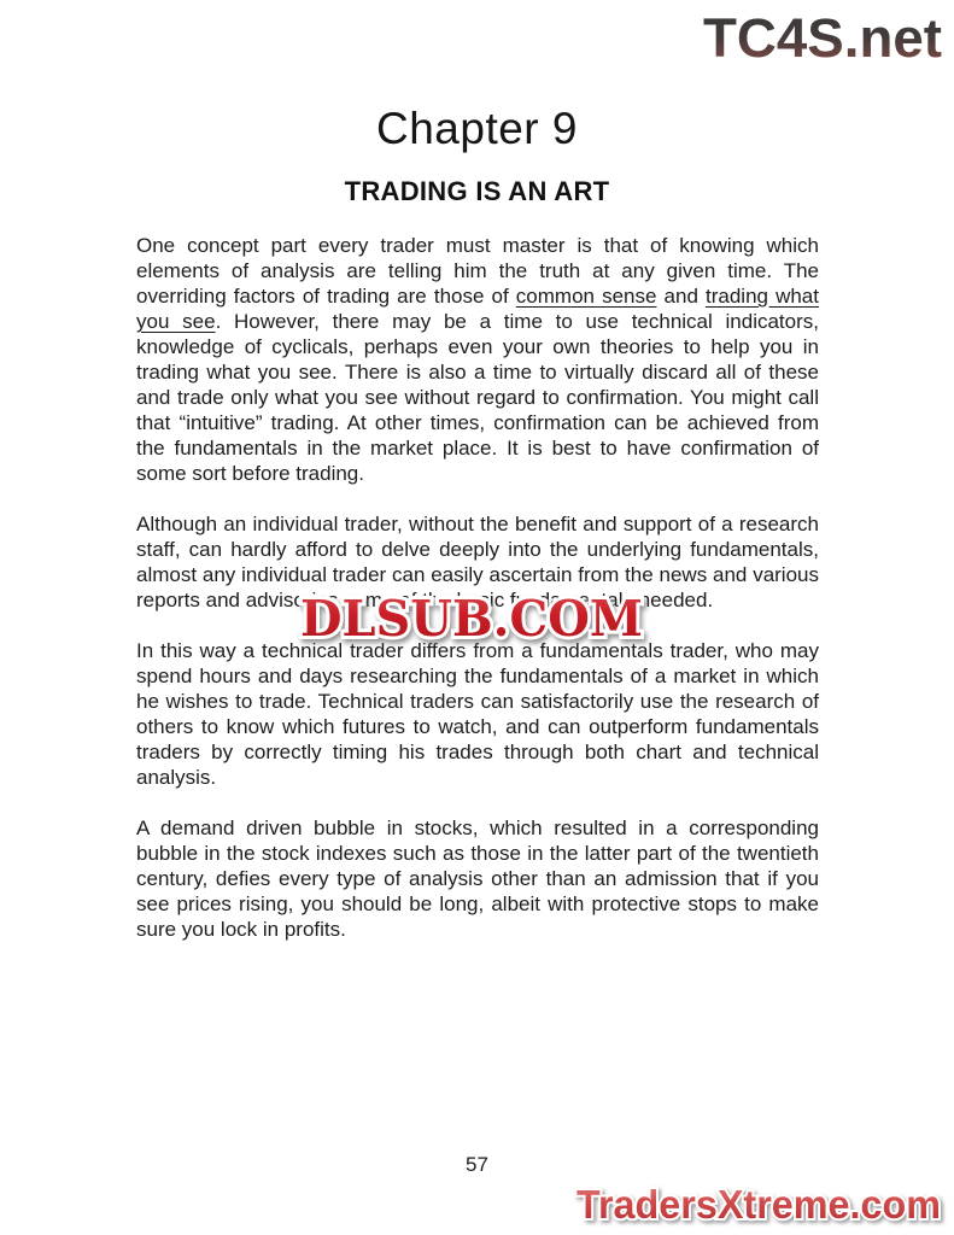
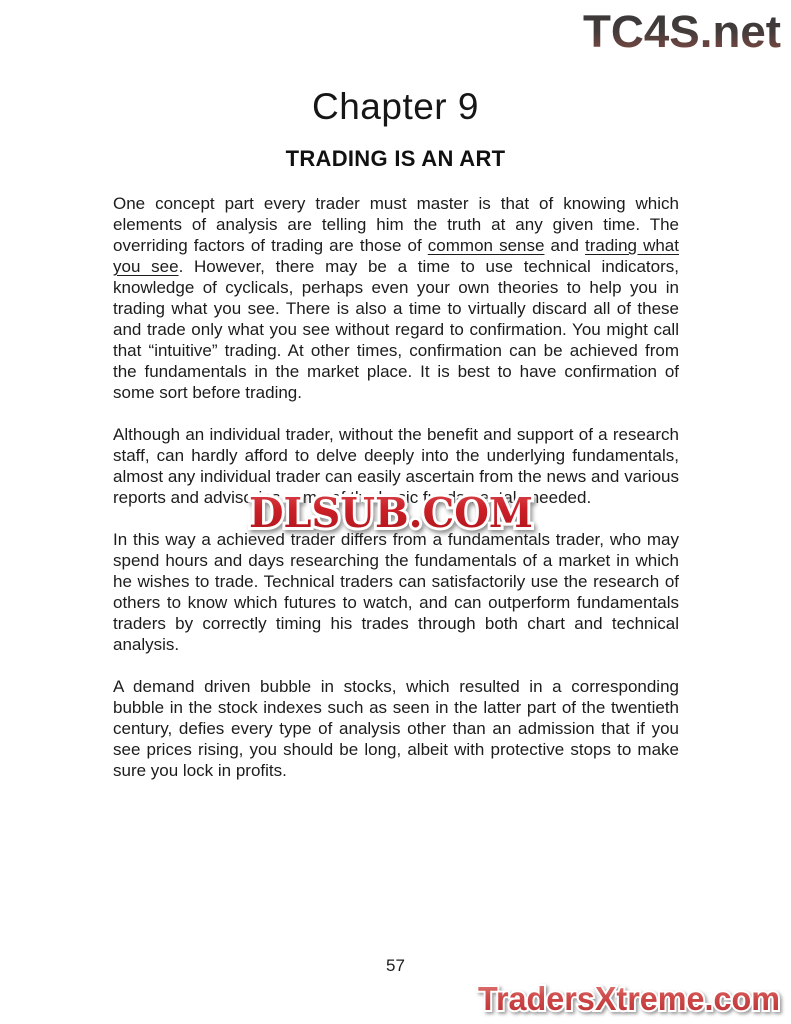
  TC4S.net
  Chapter 9
  TRADING IS AN ART
  One concept part every trader must master is that of knowing which elements of analysis are telling him the truth at any given time. The overriding factors of trading are those of common sense and trading what you see. However, there may be a time to use technical indicators, knowledge of cyclicals, perhaps even your own theories to help you in trading what you see. There is also a time to virtually discard all of these and trade only what you see without regard to confirmation. You might call that “intuitive” trading. At other times, confirmation can be achieved from the fundamentals in the market place. It is best to have confirmation of some sort before trading.
  Although an individual trader, without the benefit and support of a research staff, can hardly afford to delve deeply into the underlying fundamentals, almost any individual trader can easily ascertain from the news and various reports and advisories some of the basic fundamentals needed.
- In this way a technical trader differs from a fundamentals trader, who may spend hours and days researching the fundamentals of a market in which he wishes to trade. Technical traders can satisfactorily use the research of others to know which futures to watch, and can outperform fundamentals traders by correctly timing his trades through both chart and technical analysis.
+ In this way a achieved trader differs from a fundamentals trader, who may spend hours and days researching the fundamentals of a market in which he wishes to trade. Technical traders can satisfactorily use the research of others to know which futures to watch, and can outperform fundamentals traders by correctly timing his trades through both chart and technical analysis.
- A demand driven bubble in stocks, which resulted in a corresponding bubble in the stock indexes such as those in the latter part of the twentieth century, defies every type of analysis other than an admission that if you see prices rising, you should be long, albeit with protective stops to make sure you lock in profits.
+ A demand driven bubble in stocks, which resulted in a corresponding bubble in the stock indexes such as seen in the latter part of the twentieth century, defies every type of analysis other than an admission that if you see prices rising, you should be long, albeit with protective stops to make sure you lock in profits.
  DLSUB.COM
  57
  TradersXtreme.com
